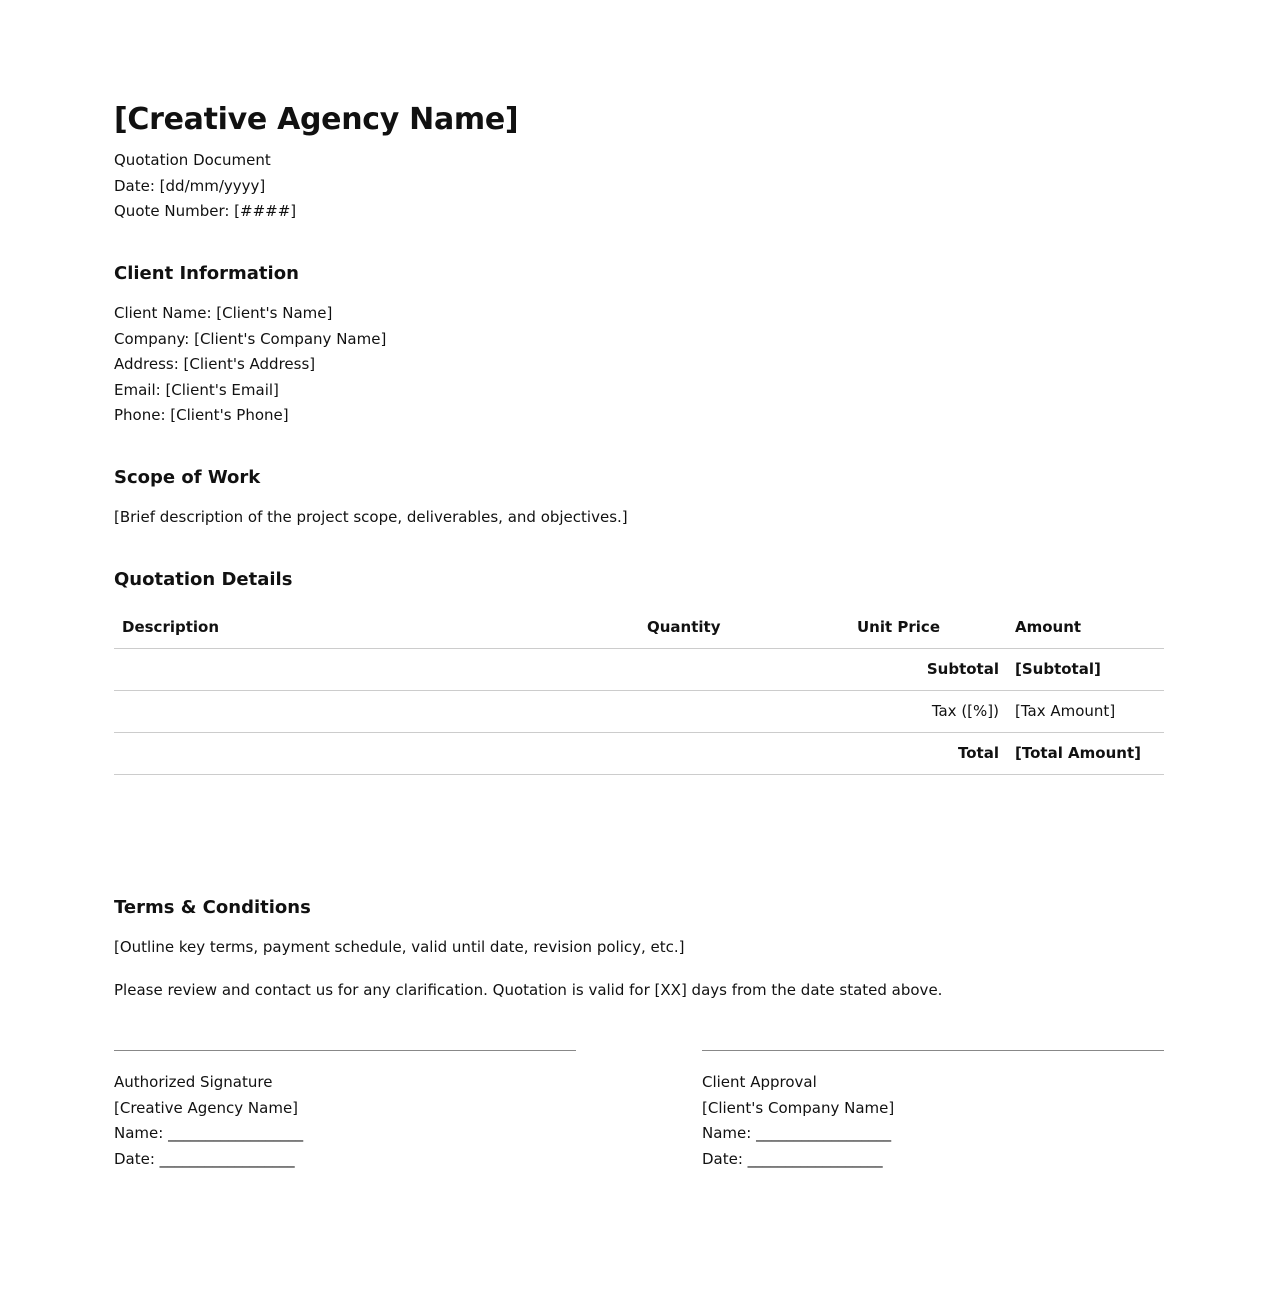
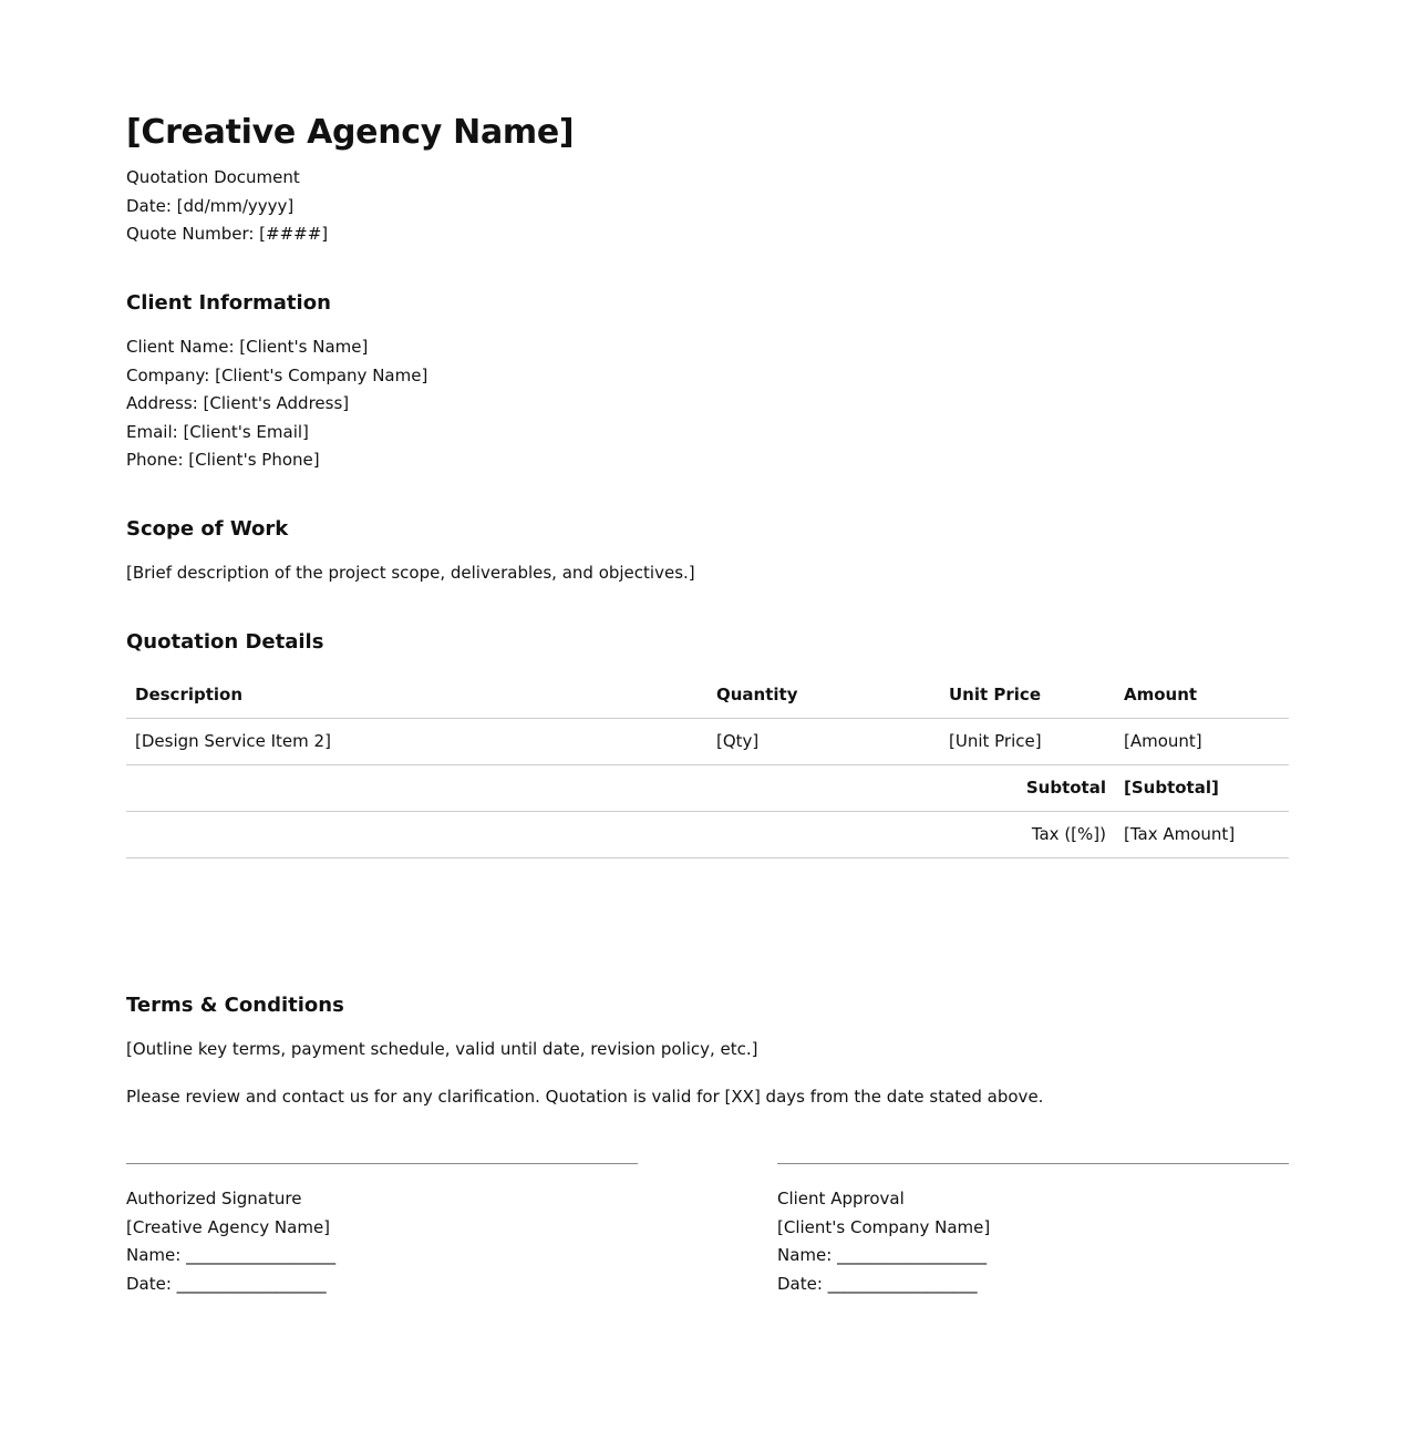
  [Creative Agency Name]
  Quotation Document
  Date: [dd/mm/yyyy]
  Quote Number: [####]
  Client Information
  Client Name: [Client's Name]
  Company: [Client's Company Name]
  Address: [Client's Address]
  Email: [Client's Email]
  Phone: [Client's Phone]
  Scope of Work
  [Brief description of the project scope, deliverables, and objectives.]
  Quotation Details
  Description	Quantity	Unit Price	Amount
+ [Design Service Item 2]	[Qty]	[Unit Price]	[Amount]
  Subtotal	[Subtotal]
  Tax ([%])	[Tax Amount]
- Total	[Total Amount]
  Terms & Conditions
  [Outline key terms, payment schedule, valid until date, revision policy, etc.]
  Please review and contact us for any clarification. Quotation is valid for [XX] days from the date stated above.
  Authorized Signature
  [Creative Agency Name]
  Name: __________________
  Date: __________________
  Client Approval
  [Client's Company Name]
  Name: __________________
  Date: __________________
